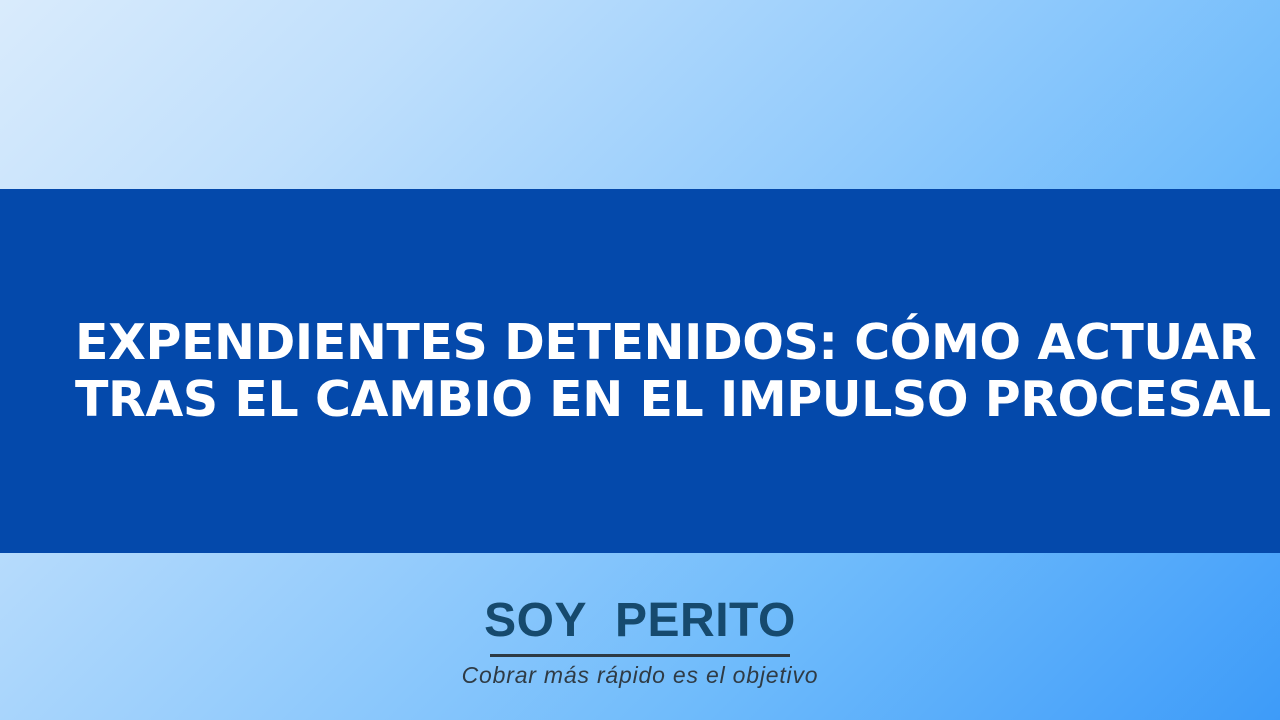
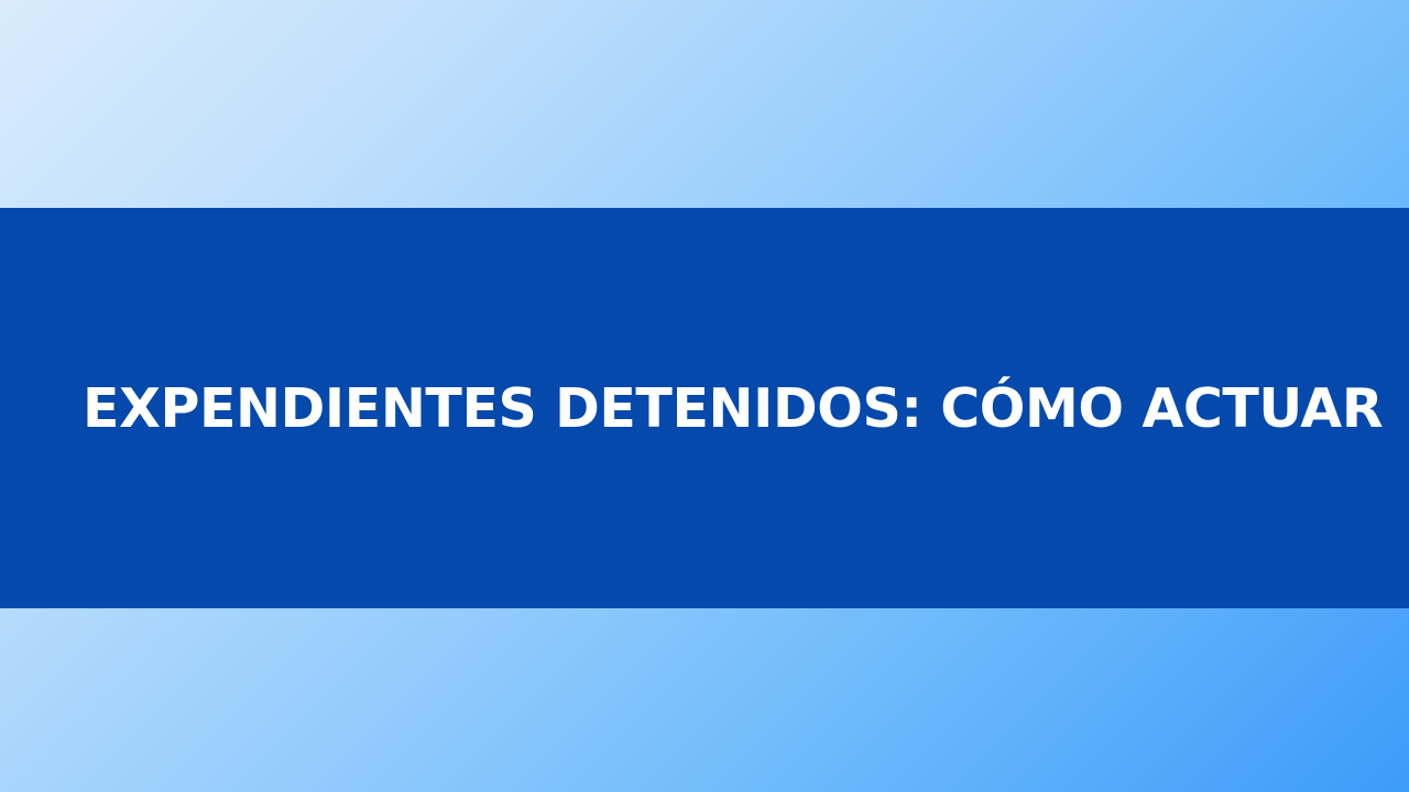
  EXPENDIENTES DETENIDOS: CÓMO ACTUAR
- TRAS EL CAMBIO EN EL IMPULSO PROCESAL
- SOY
- PERITO
- Cobrar más rápido es el objetivo
